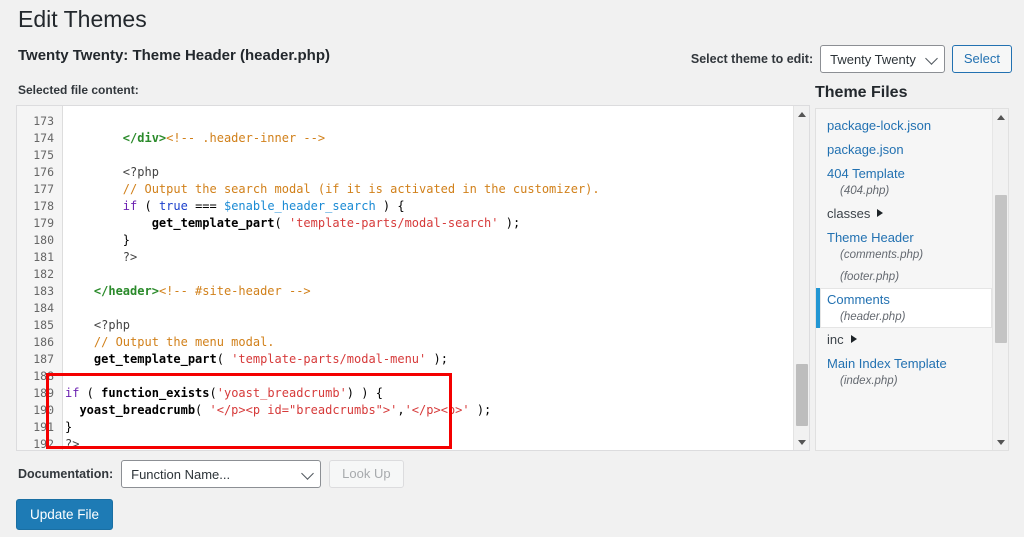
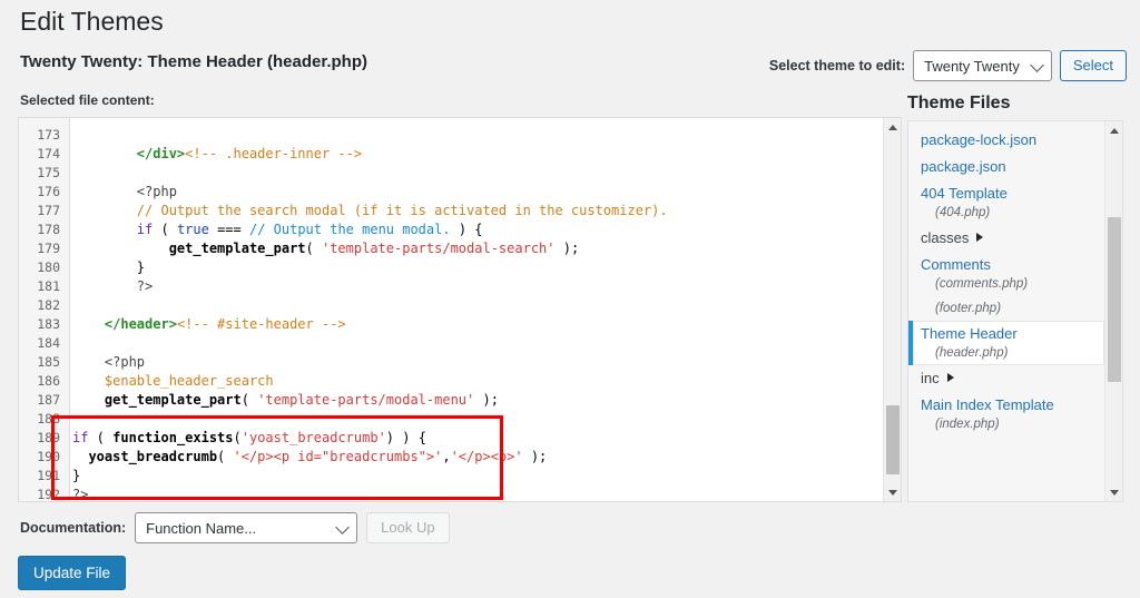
  Edit Themes
  Twenty Twenty: Theme Header (header.php)
  Selected file content:
  Select theme to edit:
  Twenty Twenty
  Select
  173
  174
  175
  176
  177
  178
  179
  180
  181
  182
  183
  184
  185
  186
  187
  188
  189
  190
  191
  192
  </div><!-- .header-inner -->
  <?php
  // Output the search modal (if it is activated in the customizer).
- if ( true === $enable_header_search ) {
+ if ( true === // Output the menu modal. ) {
  get_template_part( 'template-parts/modal-search' );
  }
  ?>
  </header><!-- #site-header -->
  <?php
- // Output the menu modal.
+ $enable_header_search
  get_template_part( 'template-parts/modal-menu' );
  if ( function_exists('yoast_breadcrumb') ) {
  yoast_breadcrumb( '</p><p id="breadcrumbs">','</p><p>' );
  }
  ?>
  Theme Files
  package-lock.json
  package.json
  404 Template
  (404.php)
  classes
- Theme Header
+ Comments
  (comments.php)
  (footer.php)
- Comments
+ Theme Header
  (header.php)
  inc
  Main Index Template
  (index.php)
  Documentation:
  Function Name...
  Look Up
  Update File
